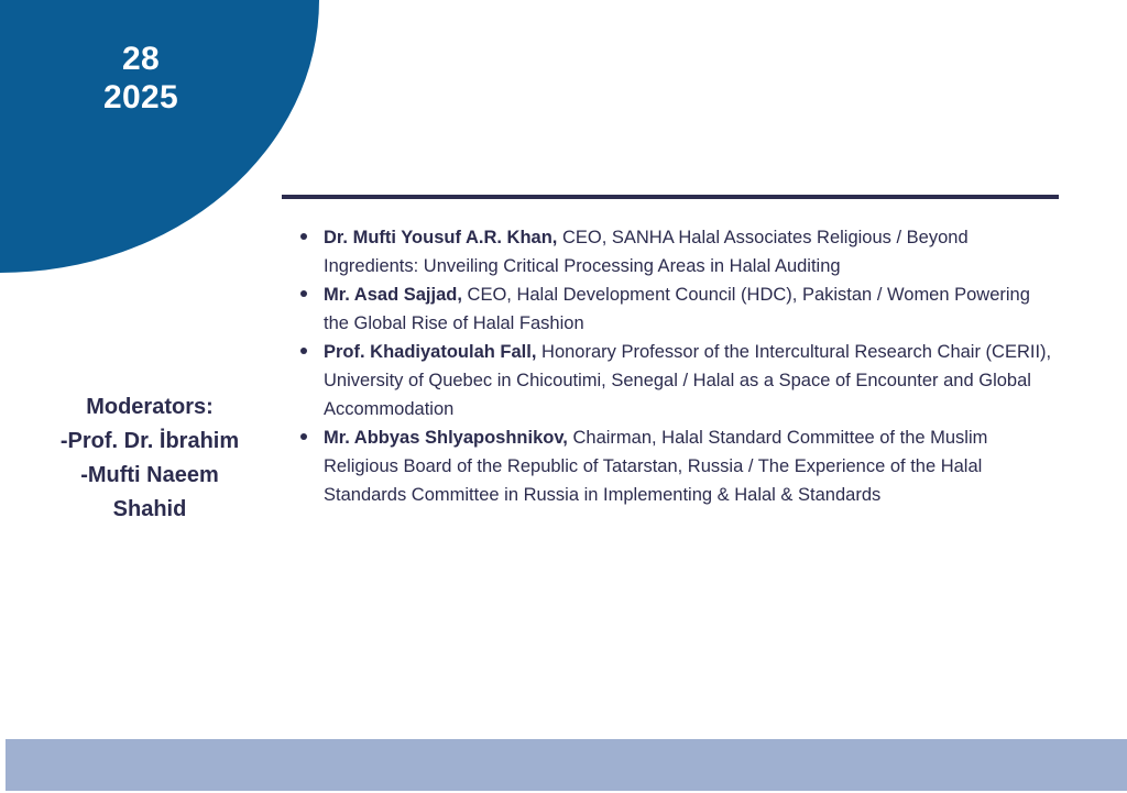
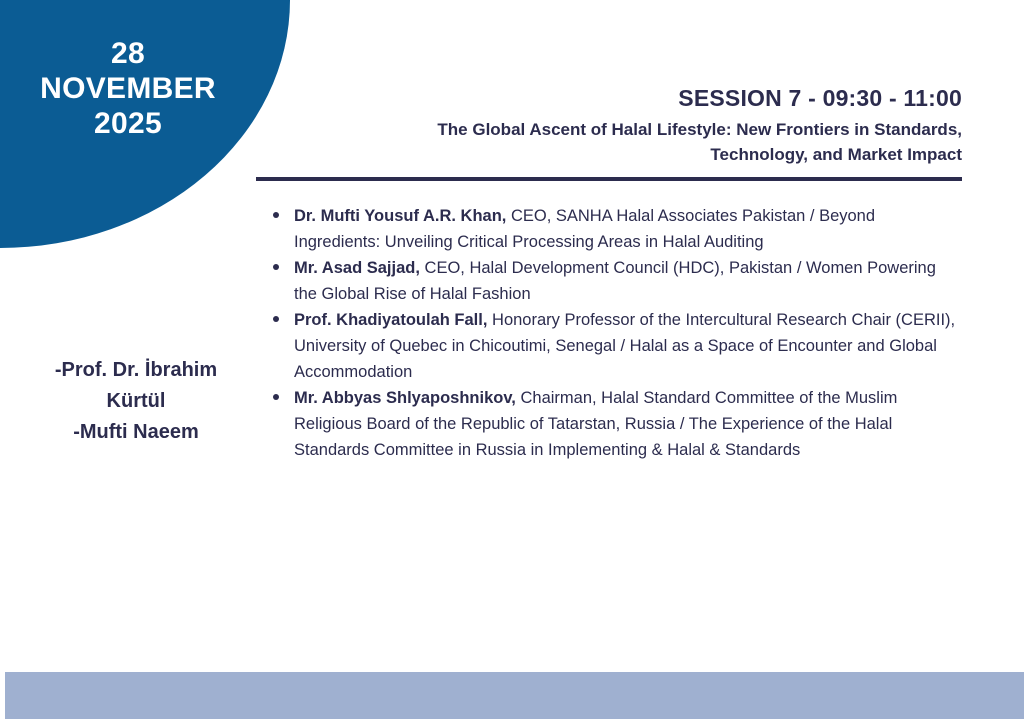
  28
+ NOVEMBER
  2025
+ SESSION 7 - 09:30 - 11:00
+ The Global Ascent of Halal Lifestyle: New Frontiers in Standards,
+ Technology, and Market Impact
- Dr. Mufti Yousuf A.R. Khan, CEO, SANHA Halal Associates Religious / Beyond Ingredients: Unveiling Critical Processing Areas in Halal Auditing
+ Dr. Mufti Yousuf A.R. Khan, CEO, SANHA Halal Associates Pakistan / Beyond Ingredients: Unveiling Critical Processing Areas in Halal Auditing
  Mr. Asad Sajjad, CEO, Halal Development Council (HDC), Pakistan / Women Powering the Global Rise of Halal Fashion
  Prof. Khadiyatoulah Fall, Honorary Professor of the Intercultural Research Chair (CERII), University of Quebec in Chicoutimi, Senegal / Halal as a Space of Encounter and Global Accommodation
  Mr. Abbyas Shlyaposhnikov, Chairman, Halal Standard Committee of the Muslim Religious Board of the Republic of Tatarstan, Russia / The Experience of the Halal Standards Committee in Russia in Implementing & Halal & Standards
- Moderators:
  -Prof. Dr. İbrahim
+ Kürtül
  -Mufti Naeem
- Shahid
